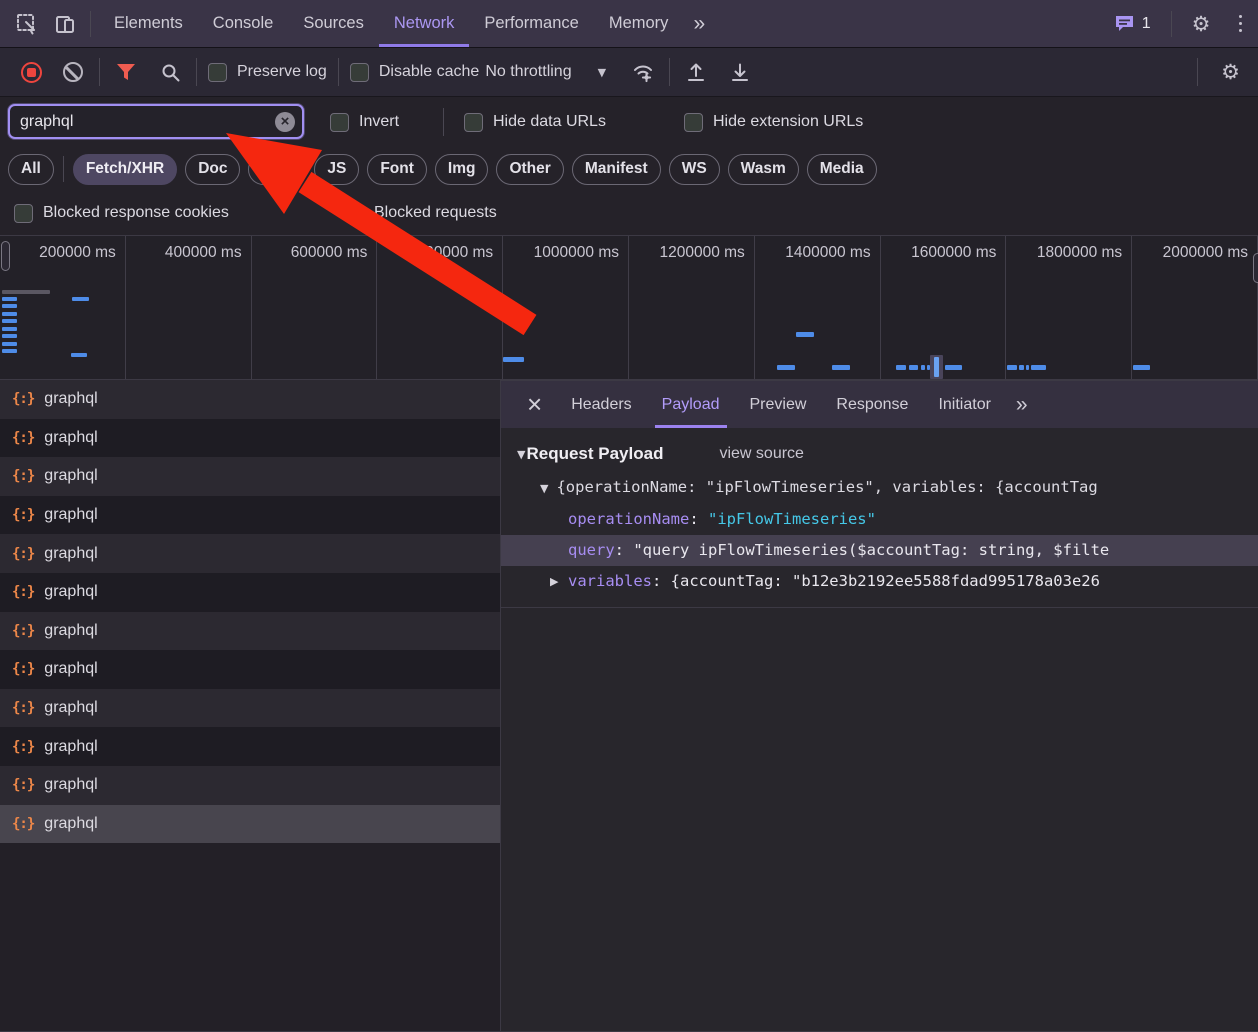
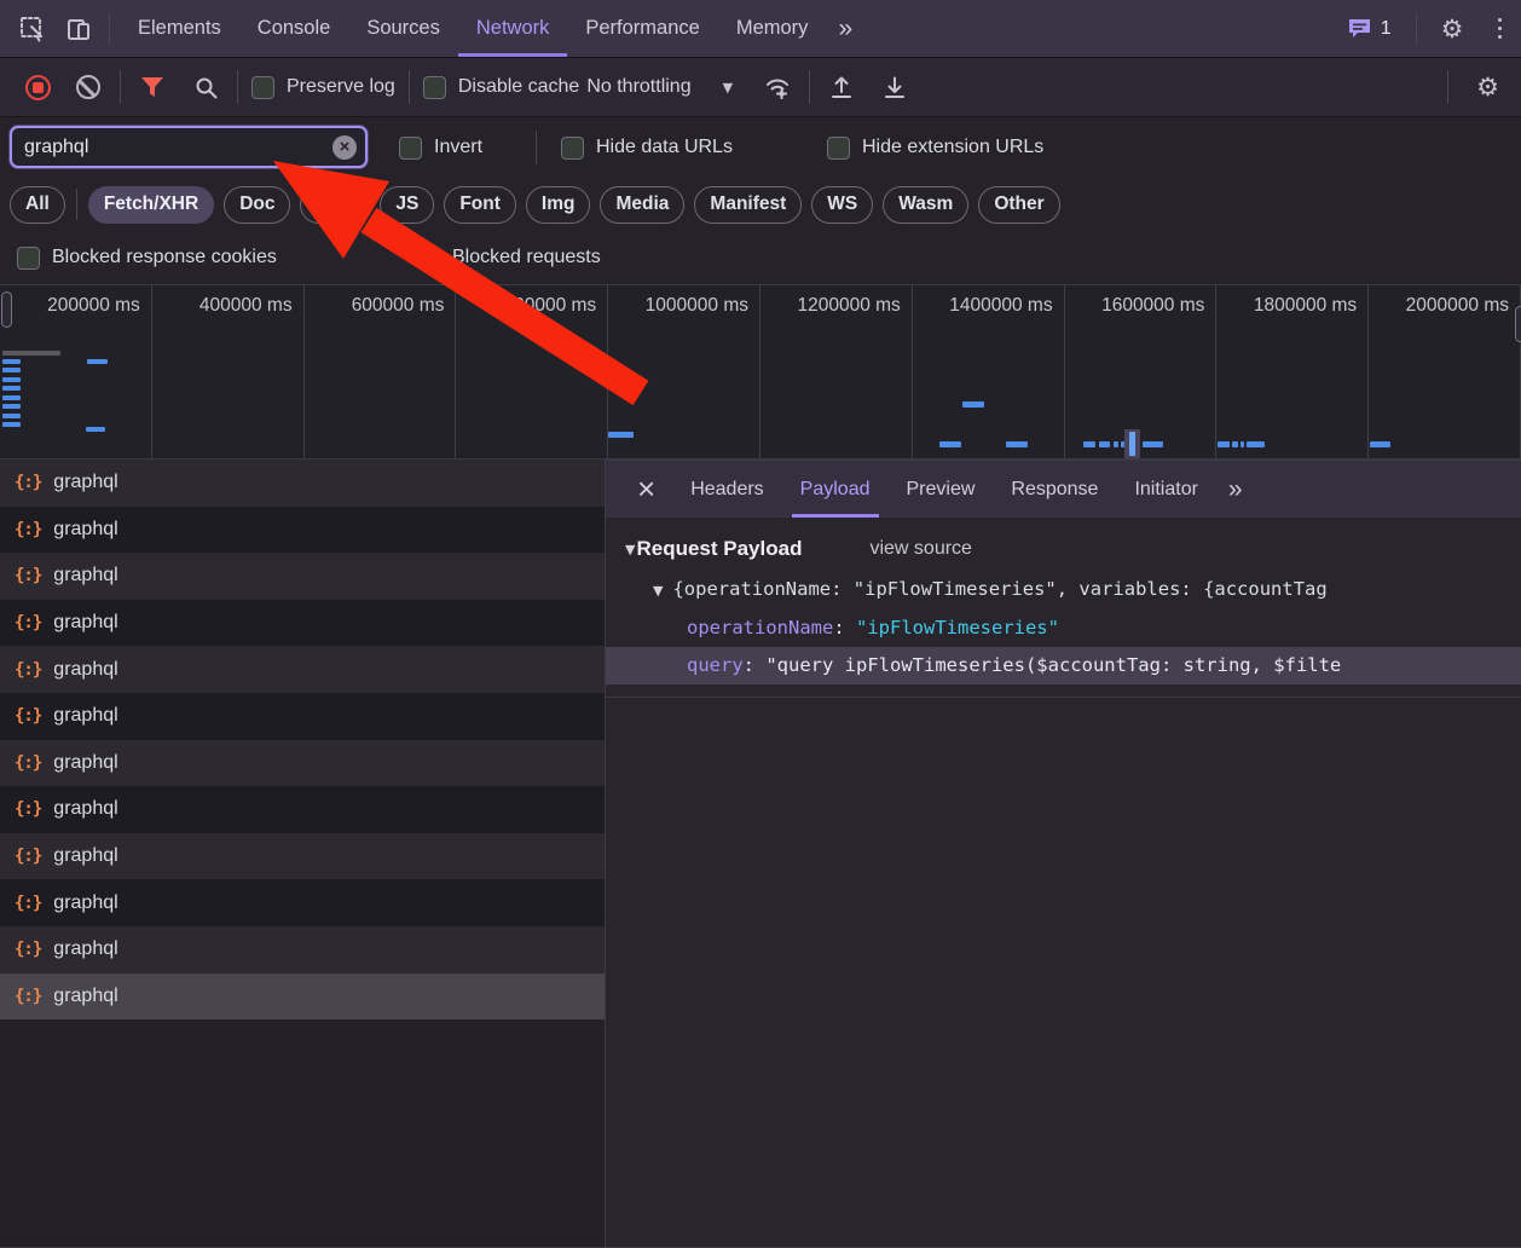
  Elements
  Console
  Sources
  Network
  Performance
  Memory
  »
  1
  ⚙
  Preserve log
  Disable cache
  No throttling
  ▼
  ⚙
  graphql
  ×
  Invert
  Hide data URLs
  Hide extension URLs
  All
  Fetch/XHR
  Doc
  JS
  Font
  Img
- Other
+ Media
  Manifest
  WS
  Wasm
- Media
+ Other
  Blocked response cookies
  Blocked requests
  200000 ms
  400000 ms
  600000 ms
  1000000 ms
  1200000 ms
  1400000 ms
  1600000 ms
  1800000 ms
  2000000 ms
  {:}
  graphql
  {:}
  graphql
  {:}
  graphql
  {:}
  graphql
  {:}
  graphql
  {:}
  graphql
  {:}
  graphql
  {:}
  graphql
  {:}
  graphql
  {:}
  graphql
  {:}
  graphql
  {:}
  graphql
  ×
  Headers
  Payload
  Preview
  Response
  Initiator
  »
  ▼
  Request Payload
  view source
  ▼ {operationName: "ipFlowTimeseries", variables: {accountTag
  operationName: "ipFlowTimeseries"
  query: "query ipFlowTimeseries($accountTag: string, $filte
- ▶
- variables: {accountTag: "b12e3b2192ee5588fdad995178a03e26
